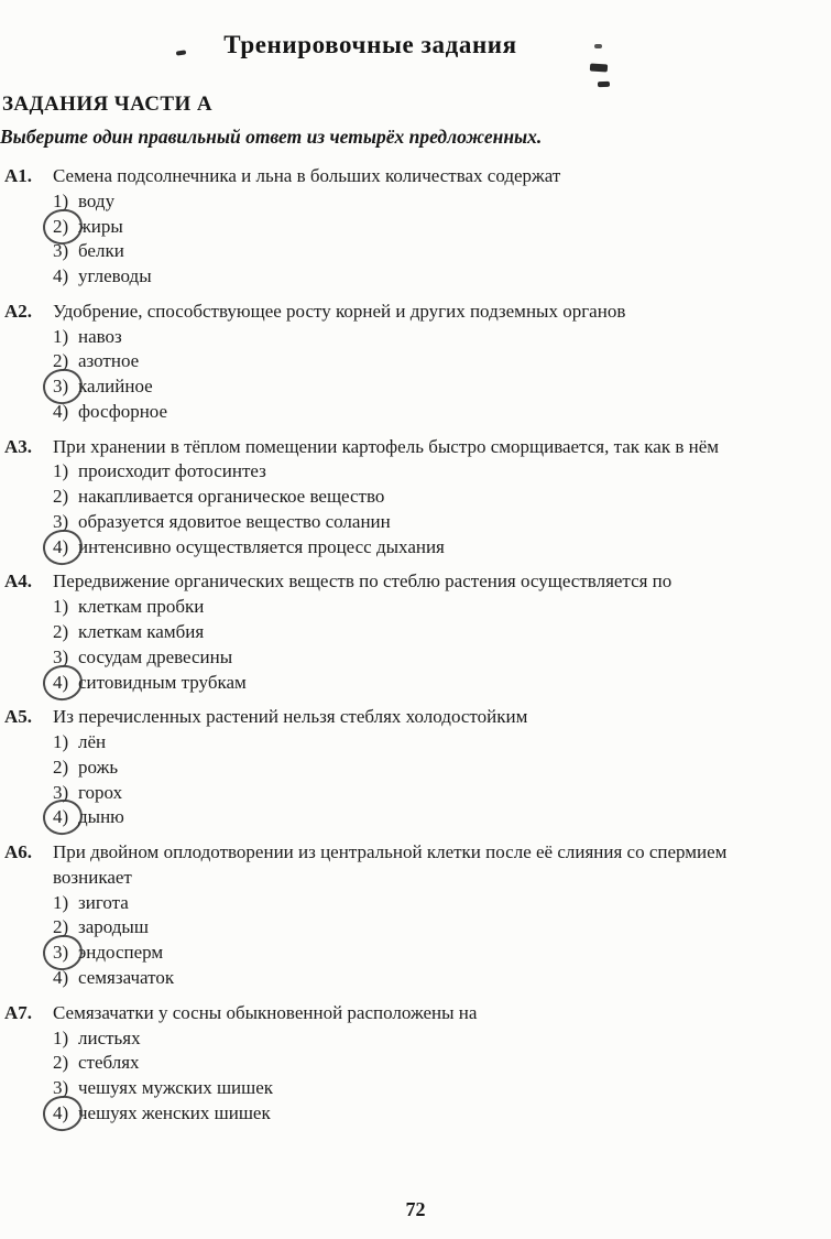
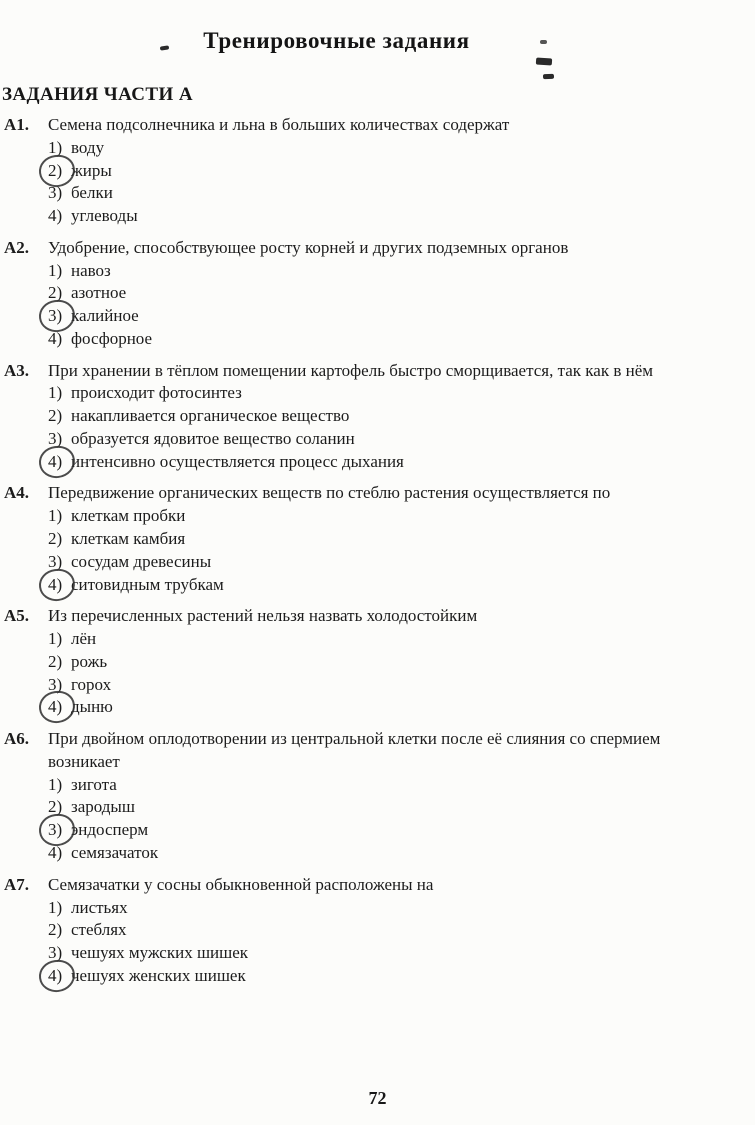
  Тренировочные задания
  ЗАДАНИЯ ЧАСТИ А
- Выберите один правильный ответ из четырёх предложенных.
  А1.
  Семена подсолнечника и льна в больших количествах содержат
  1) воду
  2) жиры
  3) белки
  4) углеводы
  А2.
  Удобрение, способствующее росту корней и других подземных органов
  1) навоз
  2) азотное
  3) калийное
  4) фосфорное
  А3.
  При хранении в тёплом помещении картофель быстро сморщивается, так как в нём
  1) происходит фотосинтез
  2) накапливается органическое вещество
  3) образуется ядовитое вещество соланин
  4) интенсивно осуществляется процесс дыхания
  А4.
  Передвижение органических веществ по стеблю растения осуществляется по
  1) клеткам пробки
  2) клеткам камбия
  3) сосудам древесины
  4) ситовидным трубкам
  А5.
- Из перечисленных растений нельзя стеблях холодостойким
+ Из перечисленных растений нельзя назвать холодостойким
  1) лён
  2) рожь
  3) горох
  4) дыню
  А6.
  При двойном оплодотворении из центральной клетки после её слияния со спермием возникает
  1) зигота
  2) зародыш
  3) эндосперм
  4) семязачаток
  А7.
  Семязачатки у сосны обыкновенной расположены на
  1) листьях
  2) стеблях
  3) чешуях мужских шишек
  4) чешуях женских шишек
  72
